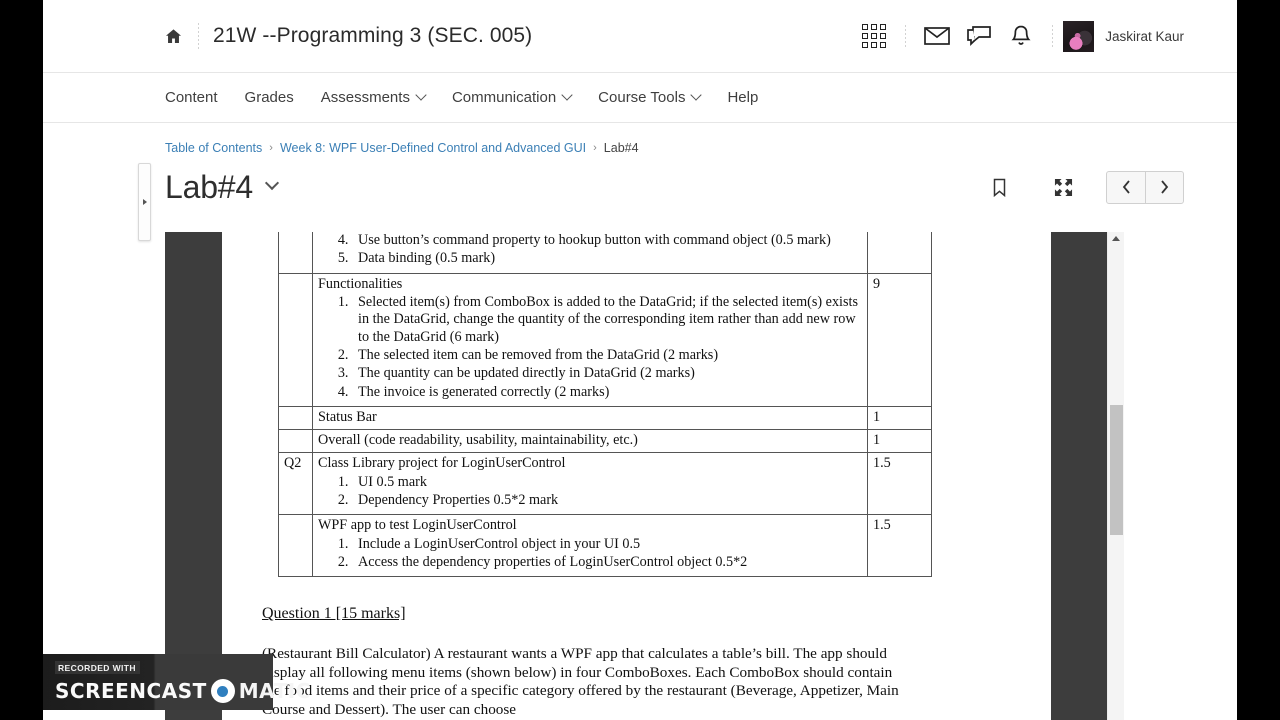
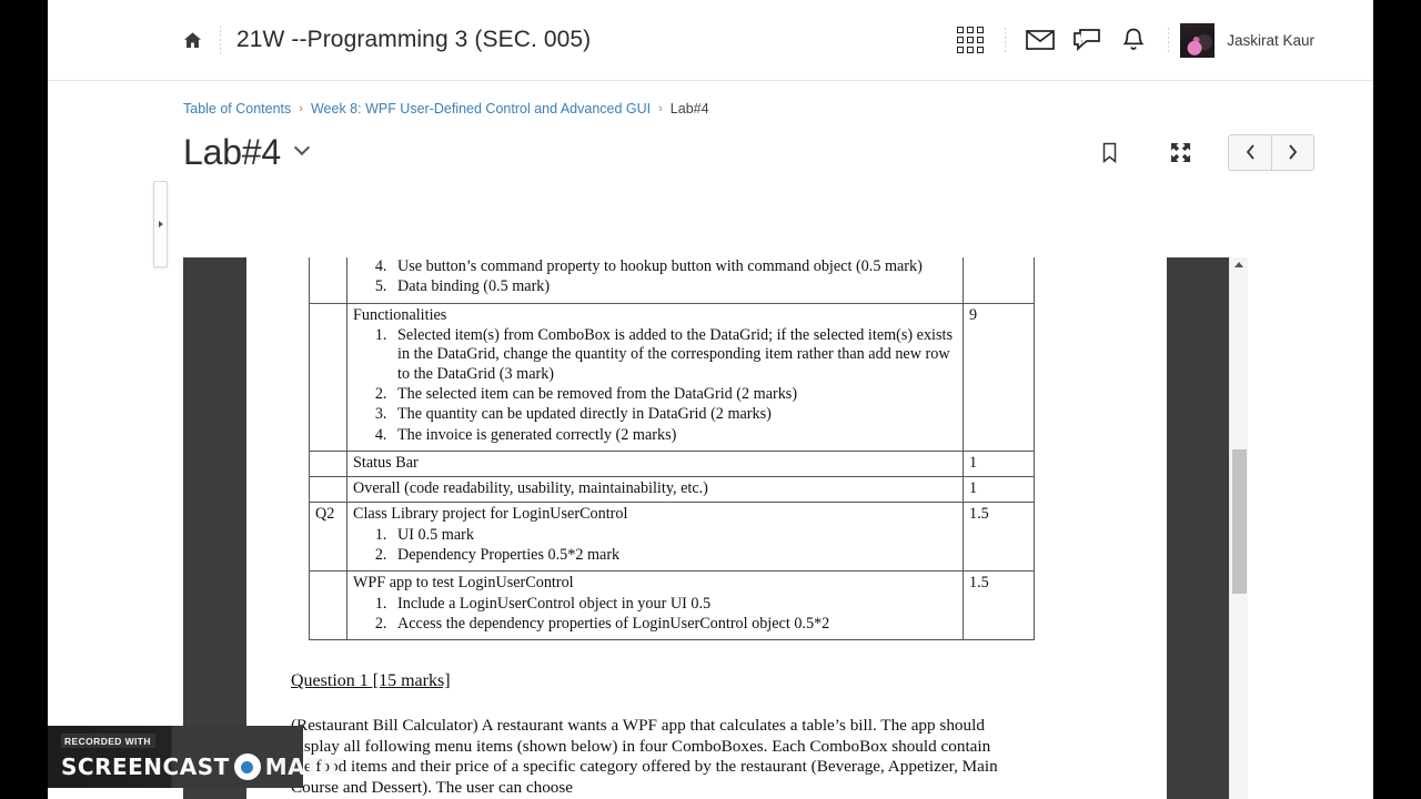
  21W --Programming 3 (SEC. 005)
  Jaskirat Kaur
- Content
- Grades
- Assessments
- Communication
- Course Tools
- Help
  Table of Contents
  ›
  Week 8: WPF User-Defined Control and Advanced GUI
  ›
  Lab#4
  Lab#4
- 	Functionalities Selected item(s) from ComboBox is added to the DataGrid; if the selected item(s) exists in the DataGrid, change the quantity of the corresponding item rather than add new row to the DataGrid (6 mark) The selected item can be removed from the DataGrid (2 marks) The quantity can be updated directly in DataGrid (2 marks) The invoice is generated correctly (2 marks)	9
+ 	Functionalities Selected item(s) from ComboBox is added to the DataGrid; if the selected item(s) exists in the DataGrid, change the quantity of the corresponding item rather than add new row to the DataGrid (3 mark) The selected item can be removed from the DataGrid (2 marks) The quantity can be updated directly in DataGrid (2 marks) The invoice is generated correctly (2 marks)	9
  	Status Bar	1
  	Overall (code readability, usability, maintainability, etc.)	1
  Q2	Class Library project for LoginUserControl UI 0.5 mark Dependency Properties 0.5*2 mark	1.5
  	WPF app to test LoginUserControl Include a LoginUserControl object in your UI 0.5 Access the dependency properties of LoginUserControl object 0.5*2	1.5
  Question 1 [15 marks]
  estaurant Bill Calculator) A restaurant wants a WPF app that calculates a table’s bill. The app should splay all following menu items (shown below) in four ComboBoxes. Each ComboBox should contain e food items and their price of a specific category offered by the restaurant (Beverage, Appetizer, Main ourse and Dessert). The user can choose
  RECORDED WITH
  SCREENCAST
  MATIC
